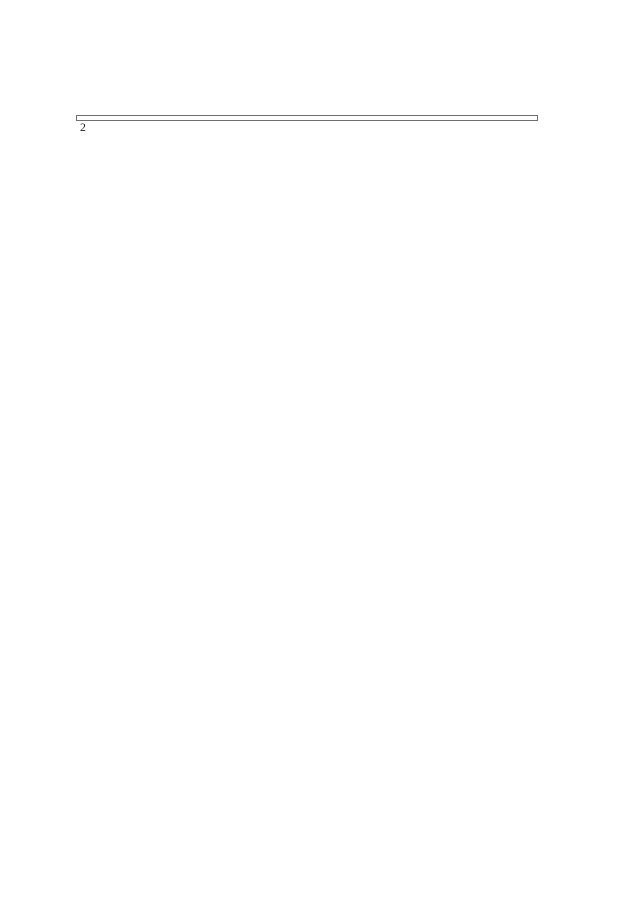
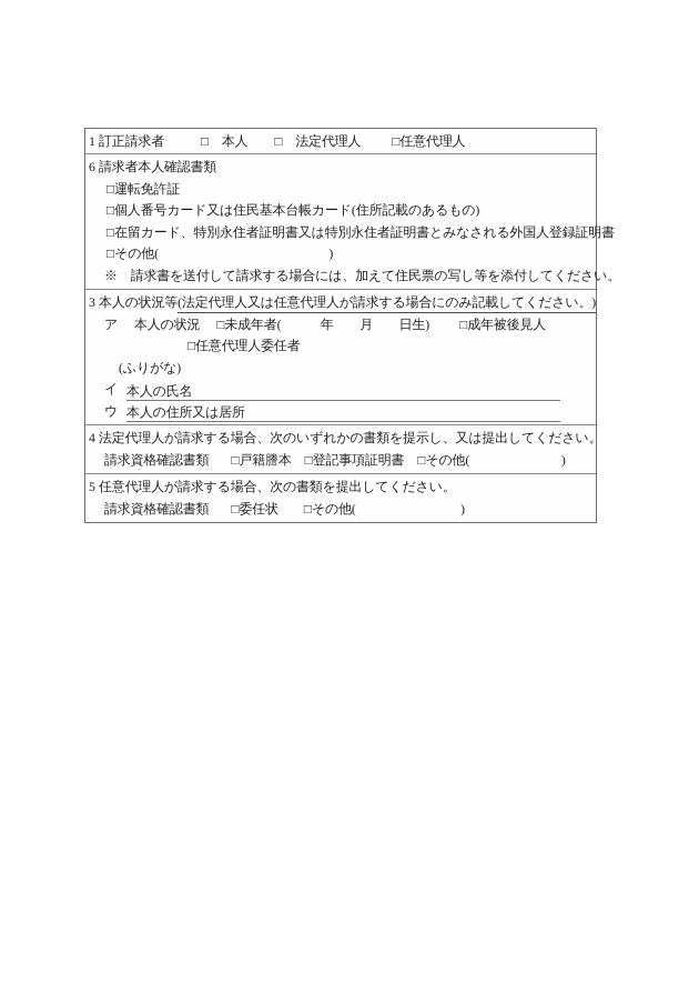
+ 1
+ 訂正請求者 □ 本人 □ 法定代理人 □任意代理人
- 2
+ 6
+ 請求者本人確認書類
+ □運転免許証
+ □個人番号カード又は住民基本台帳カード(住所記載のあるもの)
+ □在留カード、特別永住者証明書又は特別永住者証明書とみなされる外国人登録証明書
+ □その他( )
+ ※ 請求書を送付して請求する場合には、加えて住民票の写し等を添付してください。
+ 3
+ 本人の状況等(法定代理人又は任意代理人が請求する場合にのみ記載してください。)
+ ア 本人の状況 □未成年者( 年 月 日生) □成年被後見人
+ □任意代理人委任者
+ (ふりがな)
+ イ 本人の氏名
+ ウ 本人の住所又は居所
+ 4
+ 法定代理人が請求する場合、次のいずれかの書類を提示し、又は提出してください。
+ 請求資格確認書類 □戸籍謄本 □登記事項証明書 □その他( )
+ 5
+ 任意代理人が請求する場合、次の書類を提出してください。
+ 請求資格確認書類 □委任状 □その他( )
